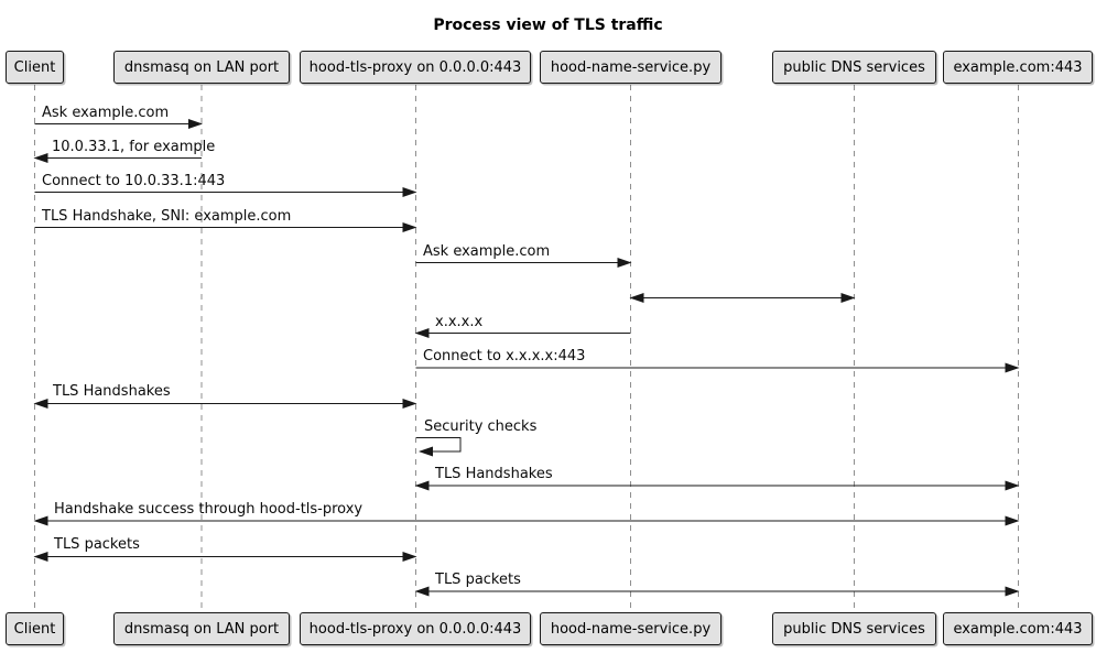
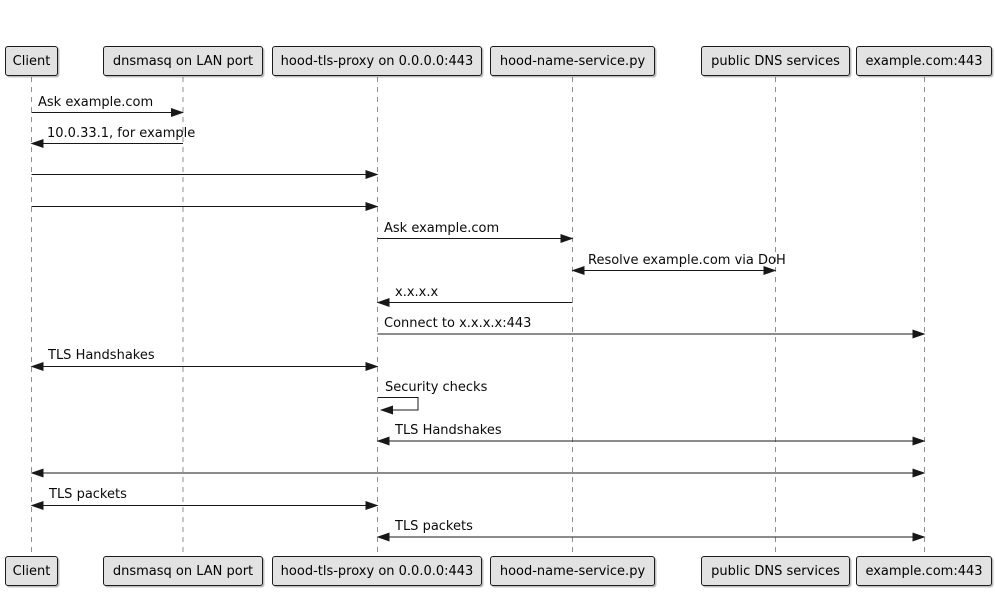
- Process view of TLS traffic
  Client
  dnsmasq on LAN port
  hood-tls-proxy on 0.0.0.0:443
  hood-name-service.py
  public DNS services
  example.com:443
  Client
  dnsmasq on LAN port
  hood-tls-proxy on 0.0.0.0:443
  hood-name-service.py
  public DNS services
  example.com:443
  Ask example.com
  10.0.33.1, for example
- Connect to 10.0.33.1:443
- TLS Handshake, SNI: example.com
  Ask example.com
+ Resolve example.com via DoH
  x.x.x.x
  Connect to x.x.x.x:443
  TLS Handshakes
  Security checks
  TLS Handshakes
- Handshake success through hood-tls-proxy
  TLS packets
  TLS packets
